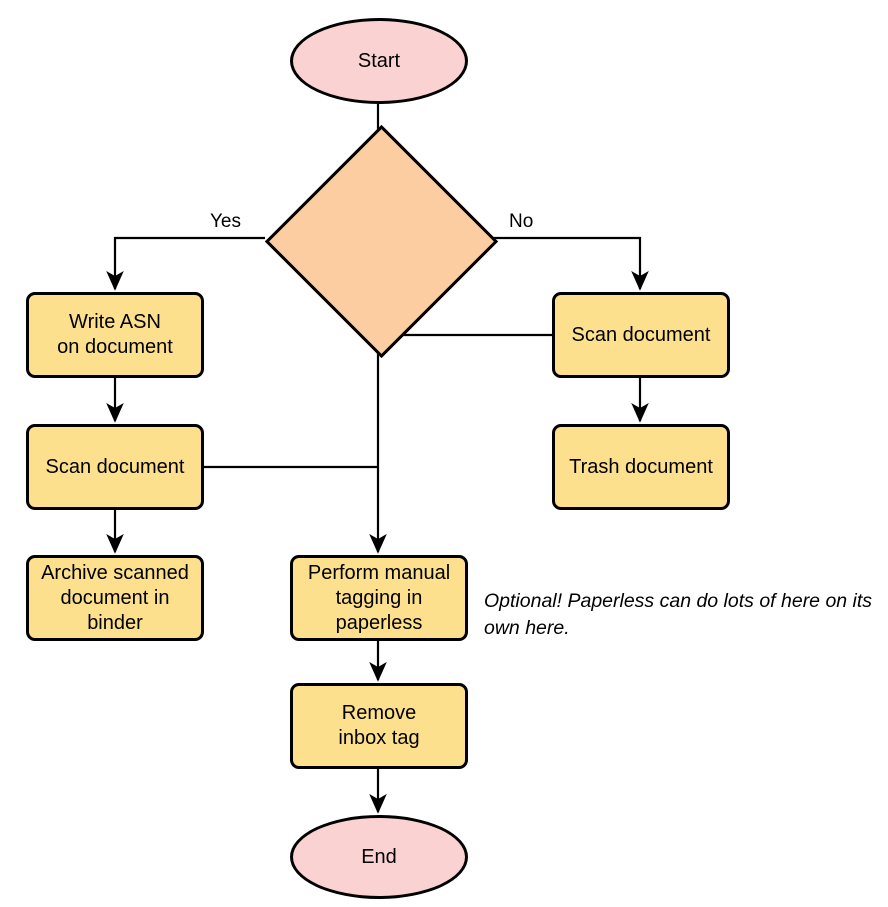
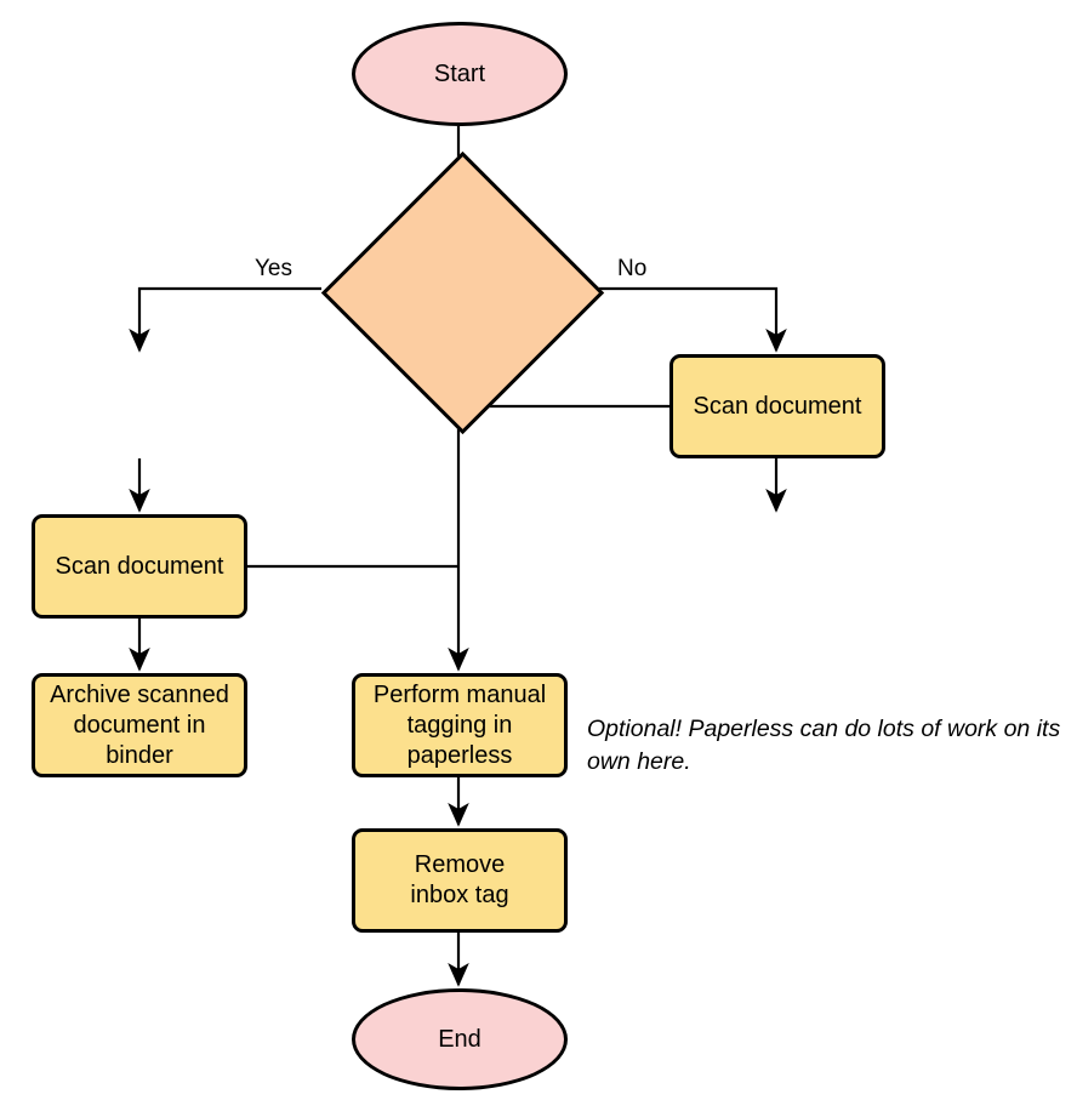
  Start
  Yes
  No
- Write ASN
- on document
  Scan document
  Archive scanned
  document in
  binder
  Scan document
- Trash document
  Perform manual
  tagging in
  paperless
  Remove
  inbox tag
  End
- Optional! Paperless can do lots of here on its own here.
+ Optional! Paperless can do lots of work on its own here.
